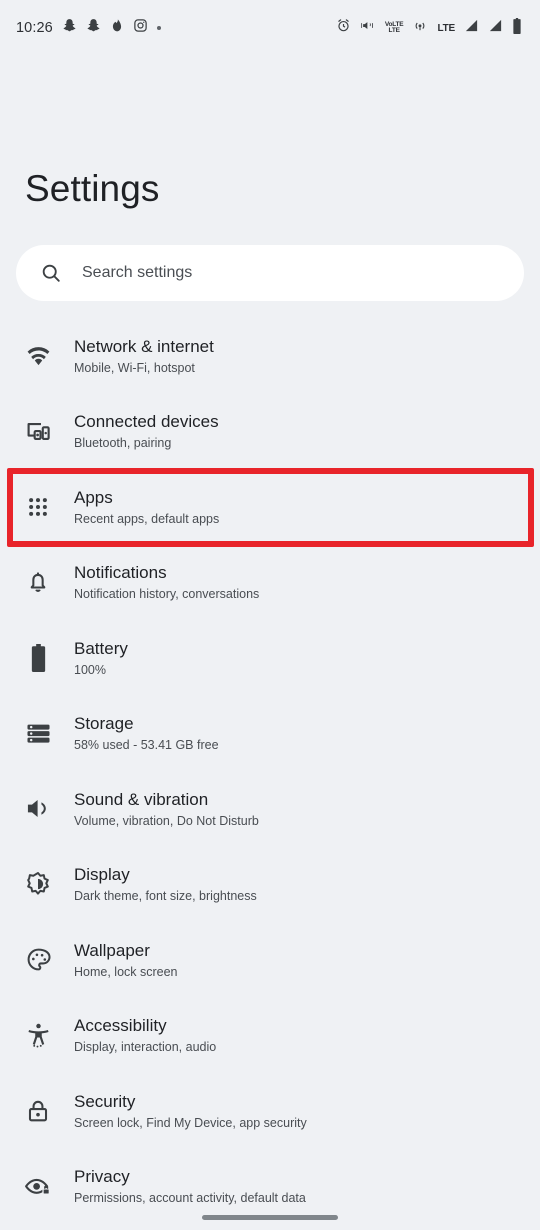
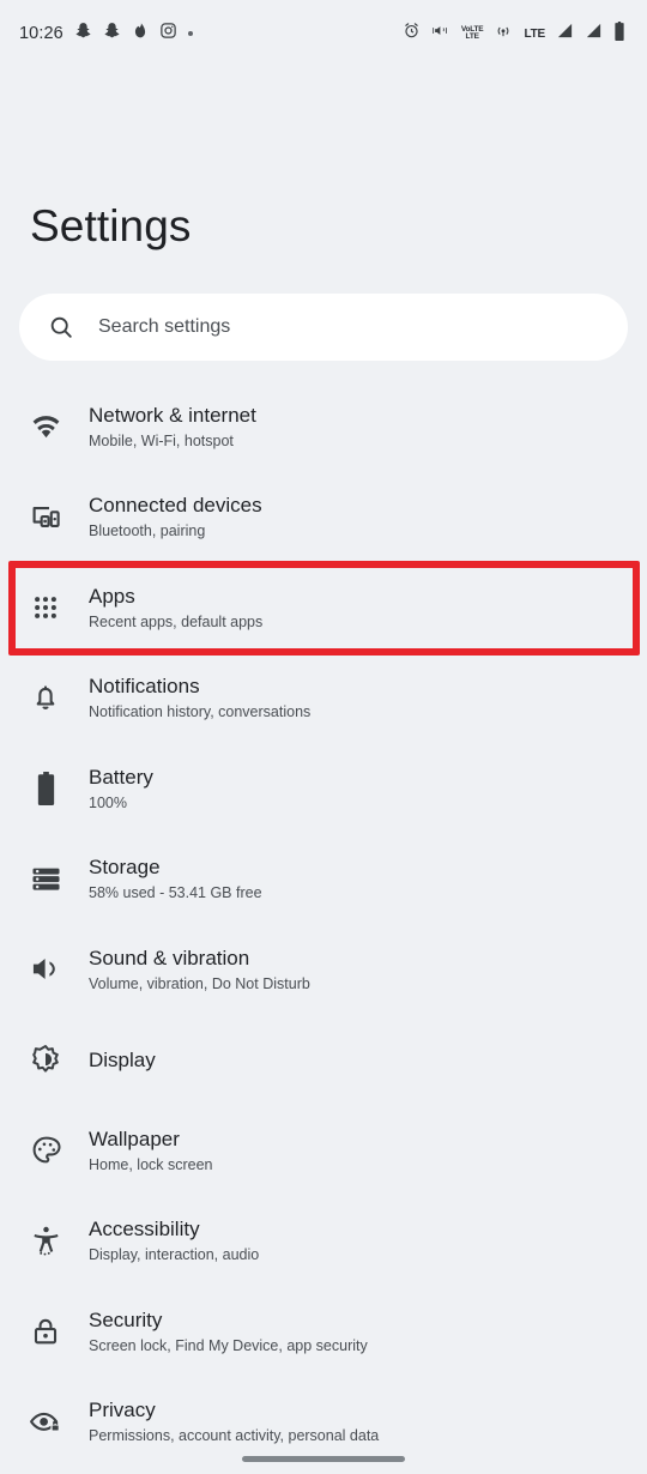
  10:26
  LTE
  Settings
  Search settings
  Network & internet
  Mobile, Wi-Fi, hotspot
  Connected devices
  Bluetooth, pairing
  Apps
  Recent apps, default apps
  Notifications
  Notification history, conversations
  Battery
  100%
  Storage
  58% used - 53.41 GB free
  Sound & vibration
  Volume, vibration, Do Not Disturb
  Display
- Dark theme, font size, brightness
  Wallpaper
  Home, lock screen
  Accessibility
  Display, interaction, audio
  Security
  Screen lock, Find My Device, app security
  Privacy
- Permissions, account activity, default data
+ Permissions, account activity, personal data
